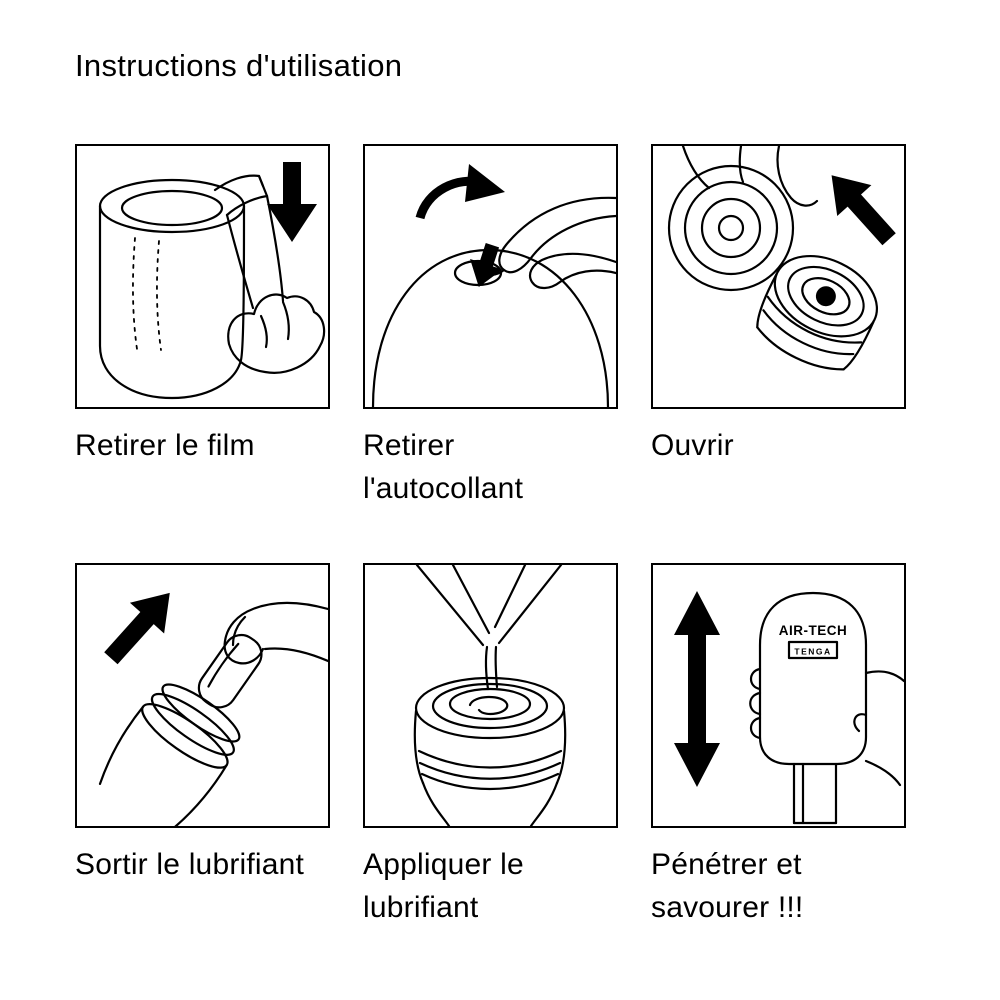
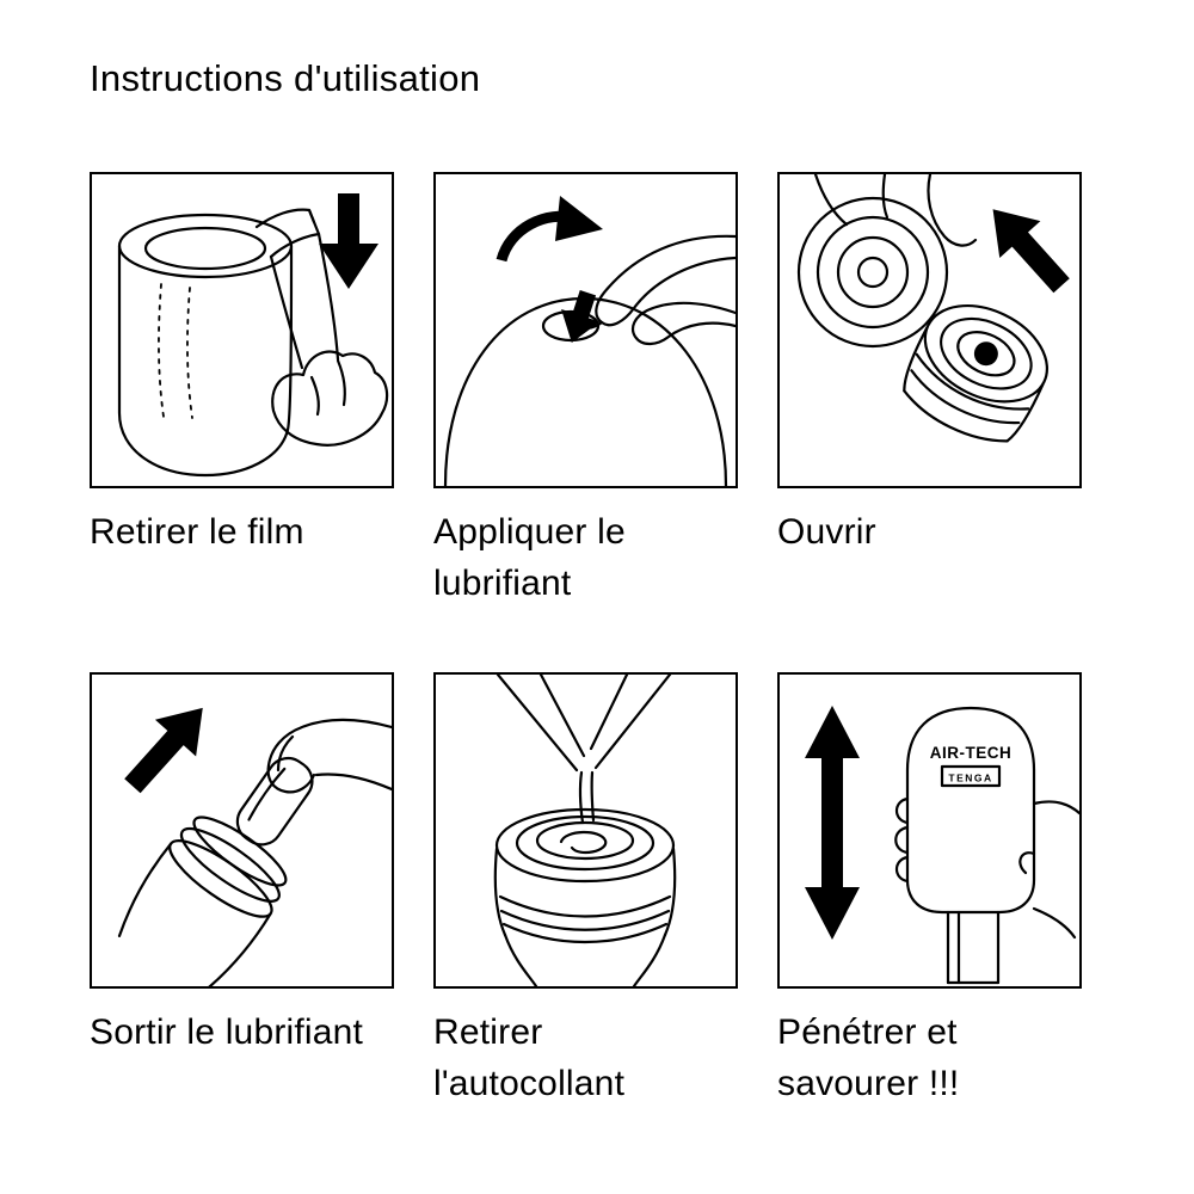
  Instructions d'utilisation
  Retirer le film
- Retirer l'autocollant
+ Appliquer le lubrifiant
  Ouvrir
  Sortir le lubrifiant
- Appliquer le lubrifiant
+ Retirer l'autocollant
  AIR-TECH
  TENGA
  Pénétrer et savourer !!!
